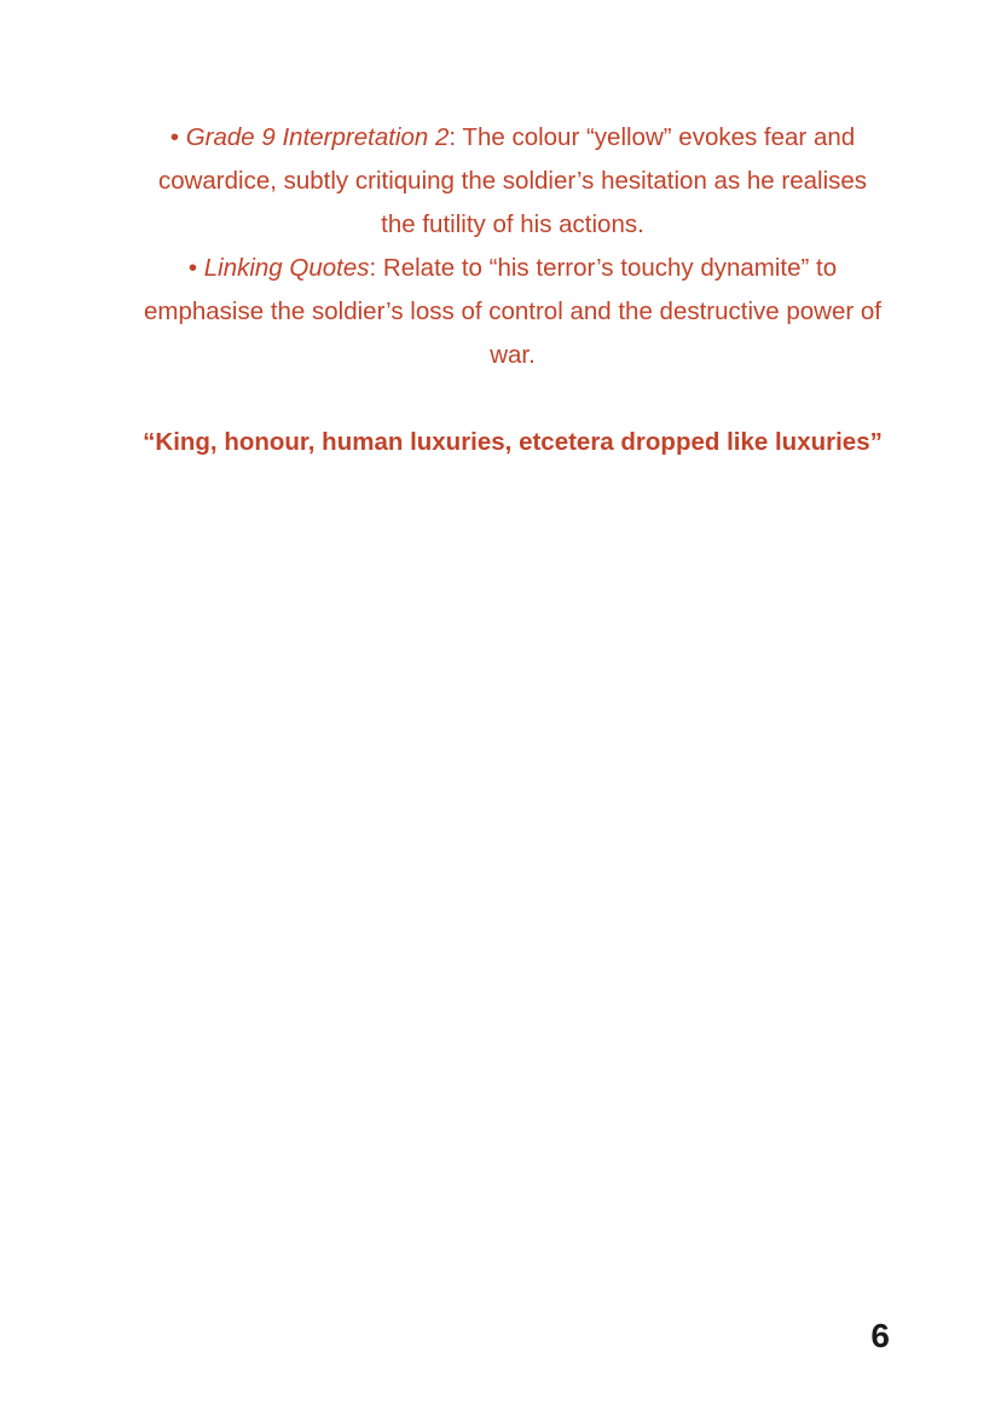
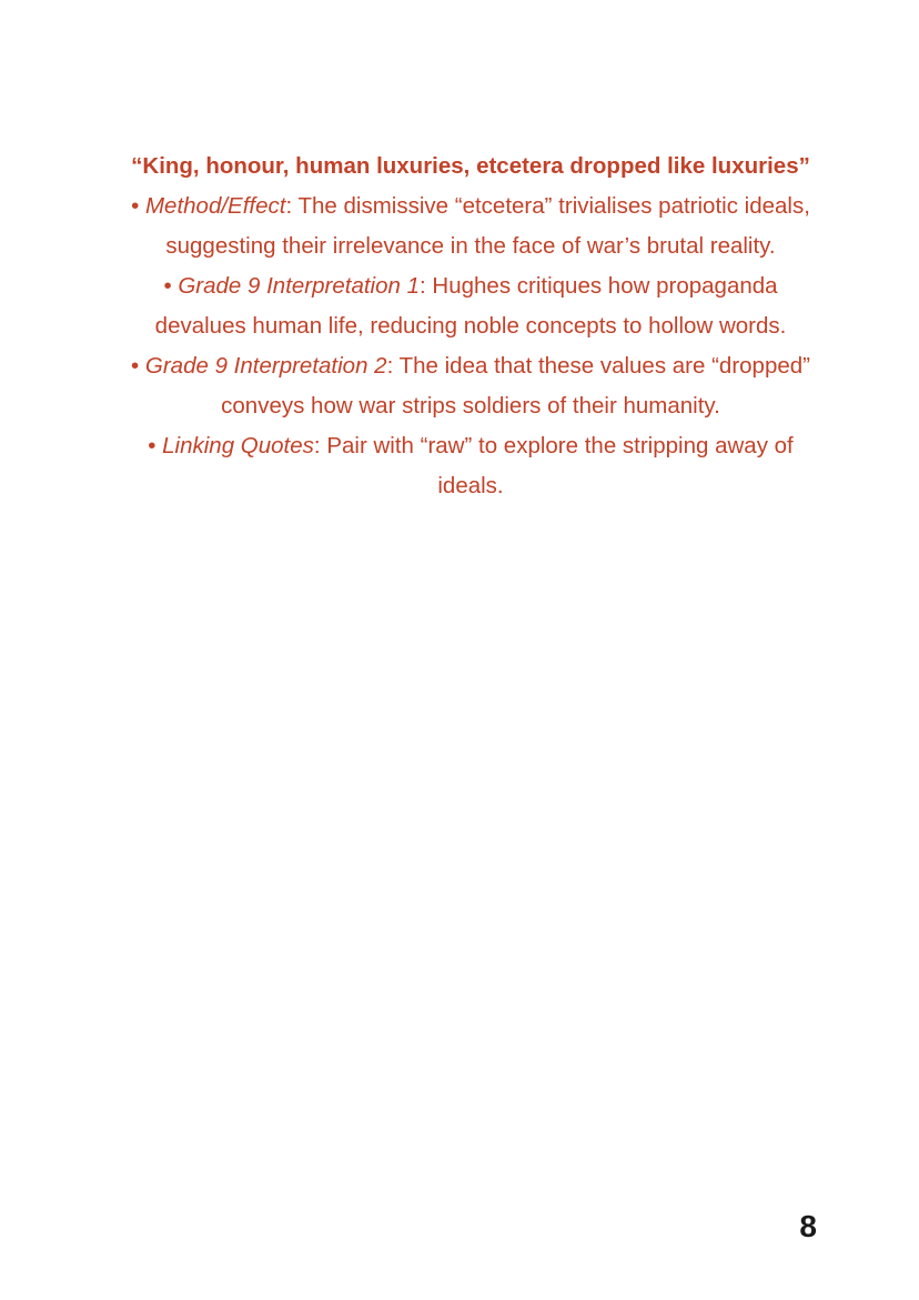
- • Grade 9 Interpretation 2: The colour “yellow” evokes fear and cowardice, subtly critiquing the soldier’s hesitation as he realises the futility of his actions.
- • Linking Quotes: Relate to “his terror’s touchy dynamite” to emphasise the soldier’s loss of control and the destructive power of war.
  “King, honour, human luxuries, etcetera dropped like luxuries”
+ • Method/Effect: The dismissive “etcetera” trivialises patriotic ideals, suggesting their irrelevance in the face of war’s brutal reality.
+ • Grade 9 Interpretation 1: Hughes critiques how propaganda devalues human life, reducing noble concepts to hollow words.
+ • Grade 9 Interpretation 2: The idea that these values are “dropped” conveys how war strips soldiers of their humanity.
+ • Linking Quotes: Pair with “raw” to explore the stripping away of ideals.
- 6
+ 8
